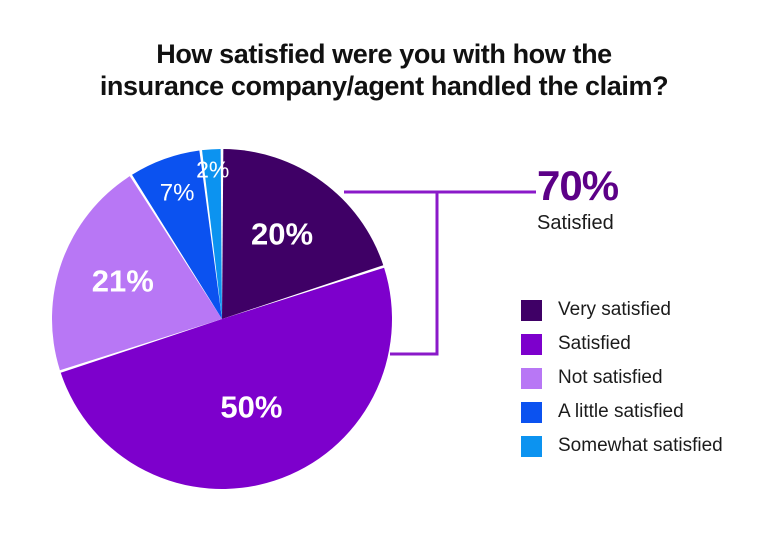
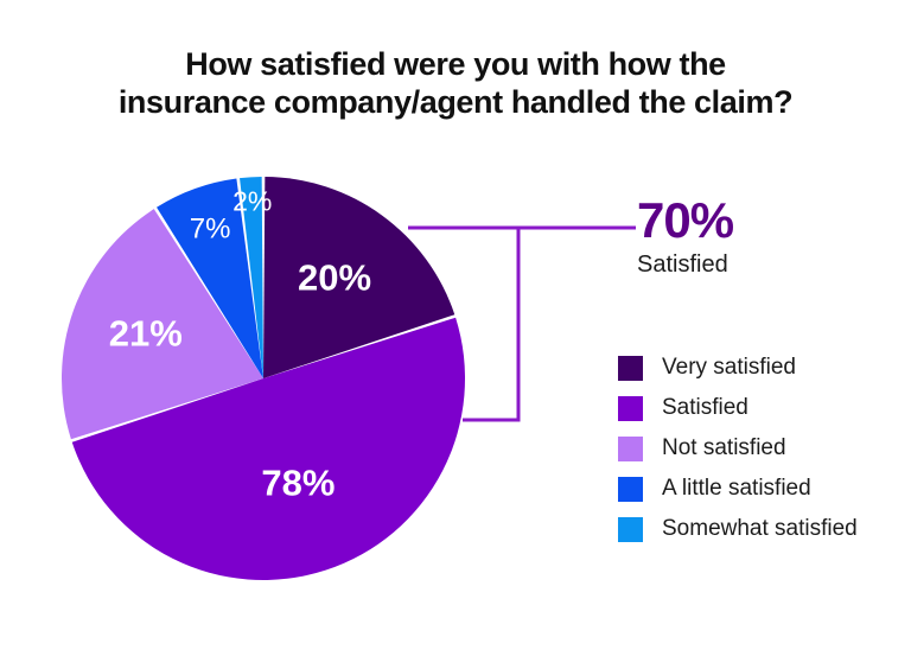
  How satisfied were you with how the
  insurance company/agent handled the claim?
  20%
- 50%
+ 78%
  21%
  7%
  2%
  70%
  Satisfied
  Very satisfied
  Satisfied
  Not satisfied
  A little satisfied
  Somewhat satisfied
